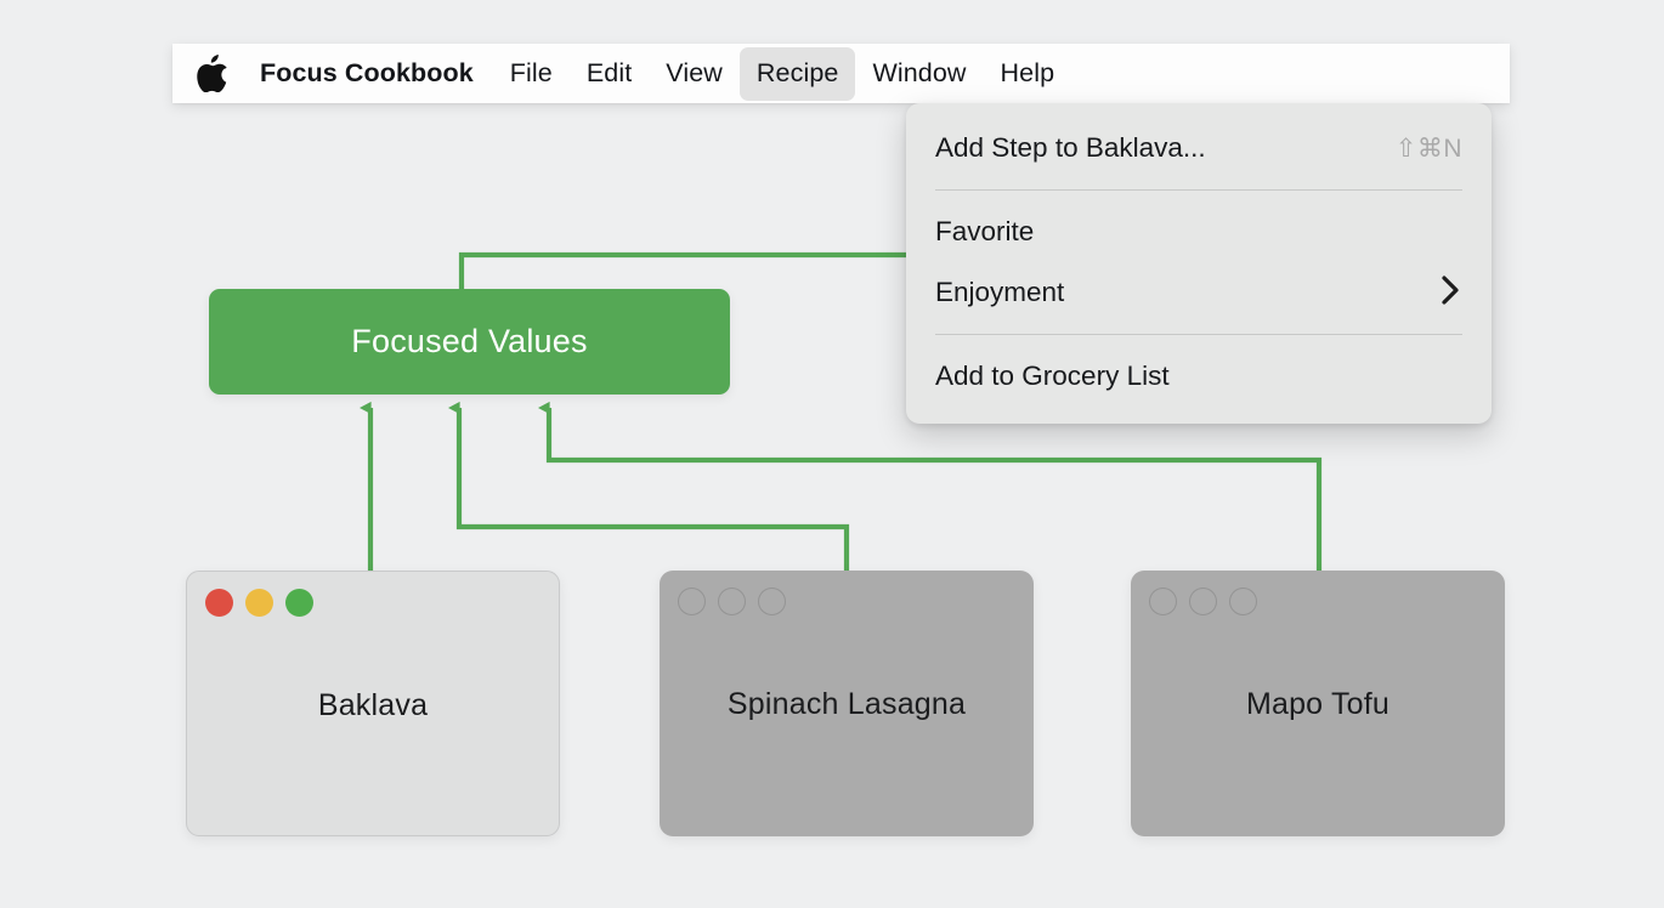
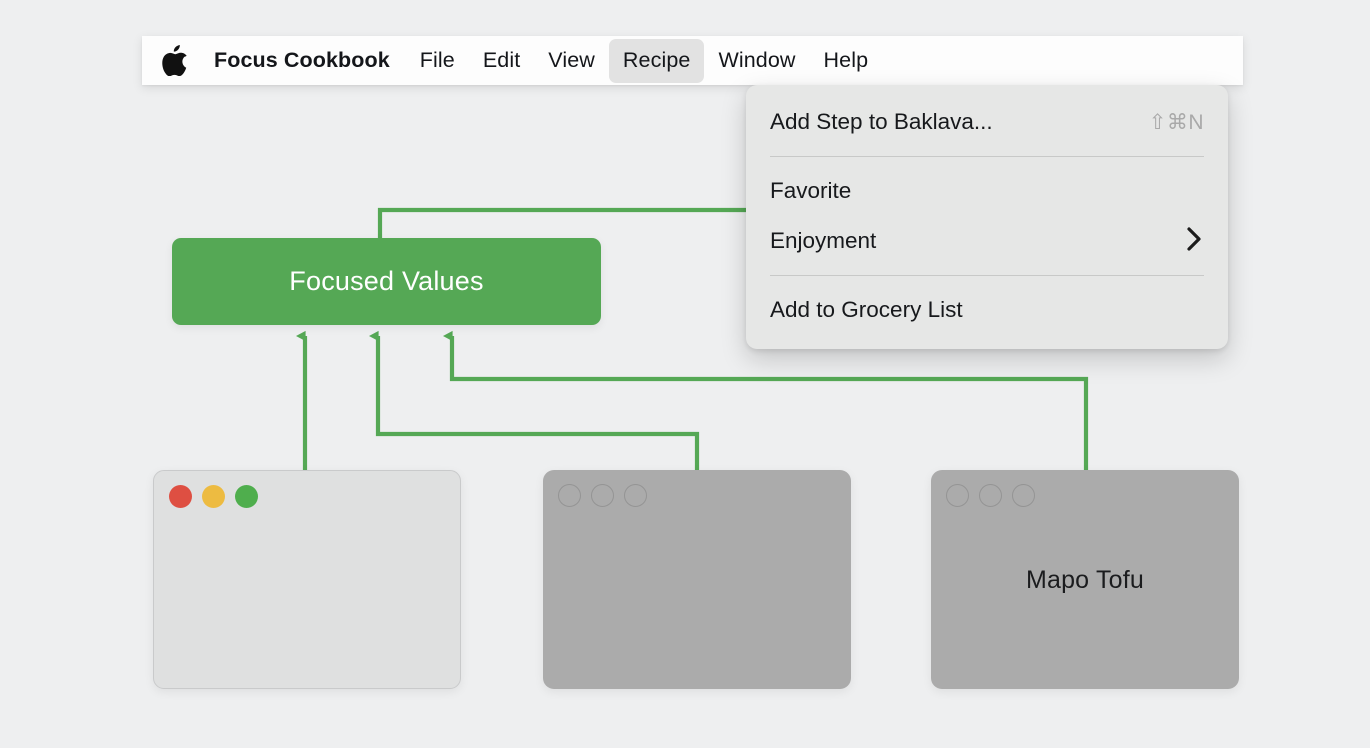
  Focus Cookbook
  File
  Edit
  View
  Recipe
  Window
  Help
  Add Step to Baklava...
  ⇧⌘N
  Favorite
  Enjoyment
  Add to Grocery List
  Focused Values
- Baklava
- Spinach Lasagna
  Mapo Tofu
